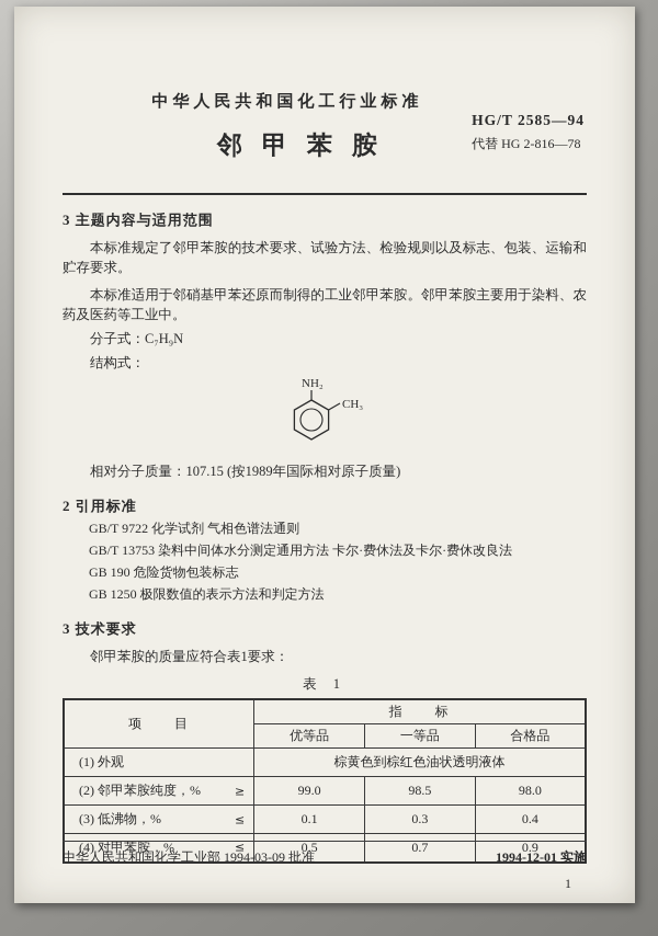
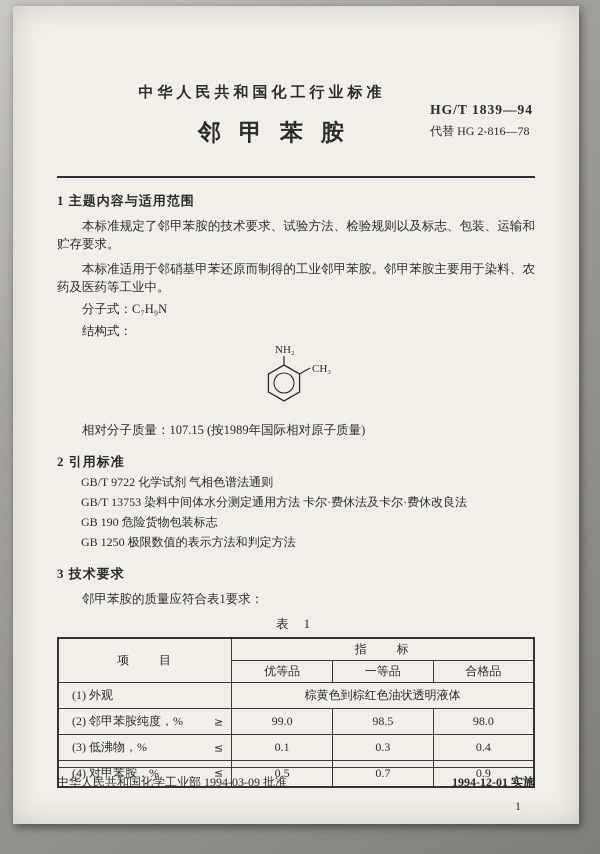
  中华人民共和国化工行业标准
- HG/T 2585—94
+ HG/T 1839—94
  代替 HG 2-816—78
  邻甲苯胺
- 3 主题内容与适用范围
+ 1 主题内容与适用范围
  本标准规定了邻甲苯胺的技术要求、试验方法、检验规则以及标志、包装、运输和贮存要求。
  本标准适用于邻硝基甲苯还原而制得的工业邻甲苯胺。邻甲苯胺主要用于染料、农药及医药等工业中。
  分子式：C₇H₉N
  结构式：
  NH₂
  CH₃
  相对分子质量：107.15 (按1989年国际相对原子质量)
  2 引用标准
  GB/T 9722 化学试剂 气相色谱法通则
  GB/T 13753 染料中间体水分测定通用方法 卡尔·费休法及卡尔·费休改良法
  GB 190 危险货物包装标志
  GB 1250 极限数值的表示方法和判定方法
  3 技术要求
  邻甲苯胺的质量应符合表1要求：
  表 1
  项 目	指 标
  优等品	一等品	合格品
  (1) 外观	棕黄色到棕红色油状透明液体
  (2) 邻甲苯胺纯度，% ≥	99.0	98.5	98.0
  (3) 低沸物，% ≤	0.1	0.3	0.4
  (4) 对甲苯胺，% ≤	0.5	0.7	0.9
  中华人民共和国化学工业部 1994-03-09 批准
  1994-12-01 实施
  1
